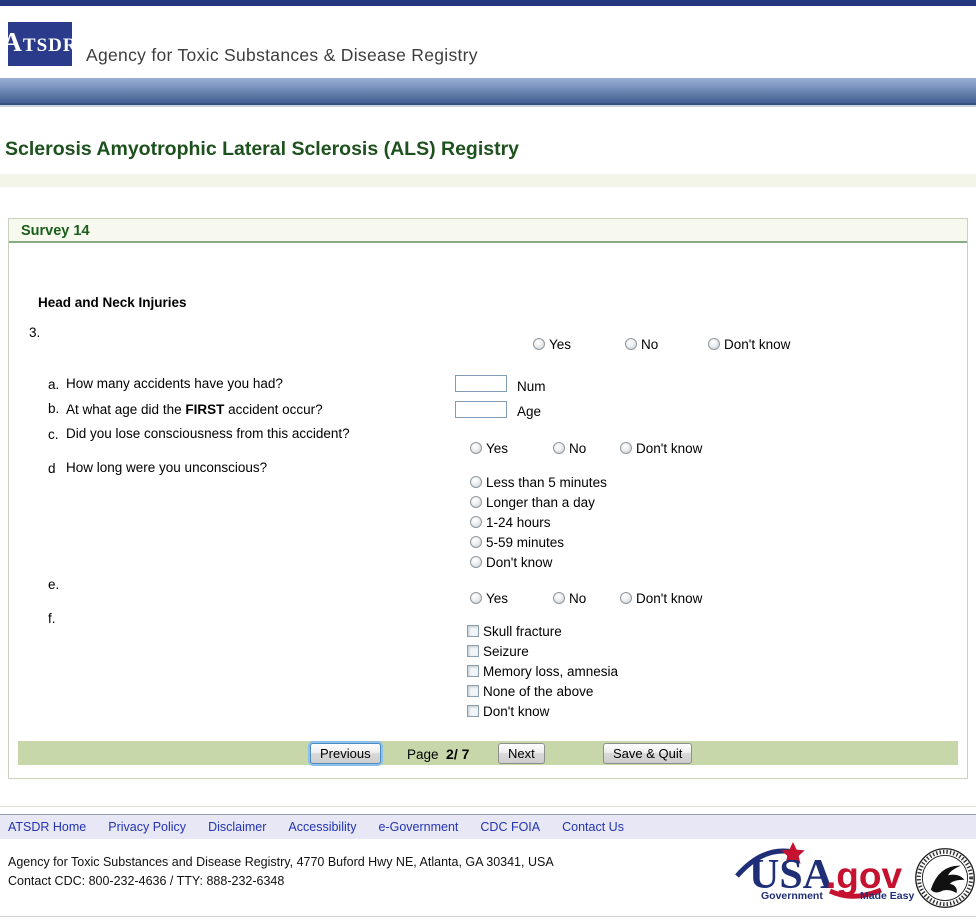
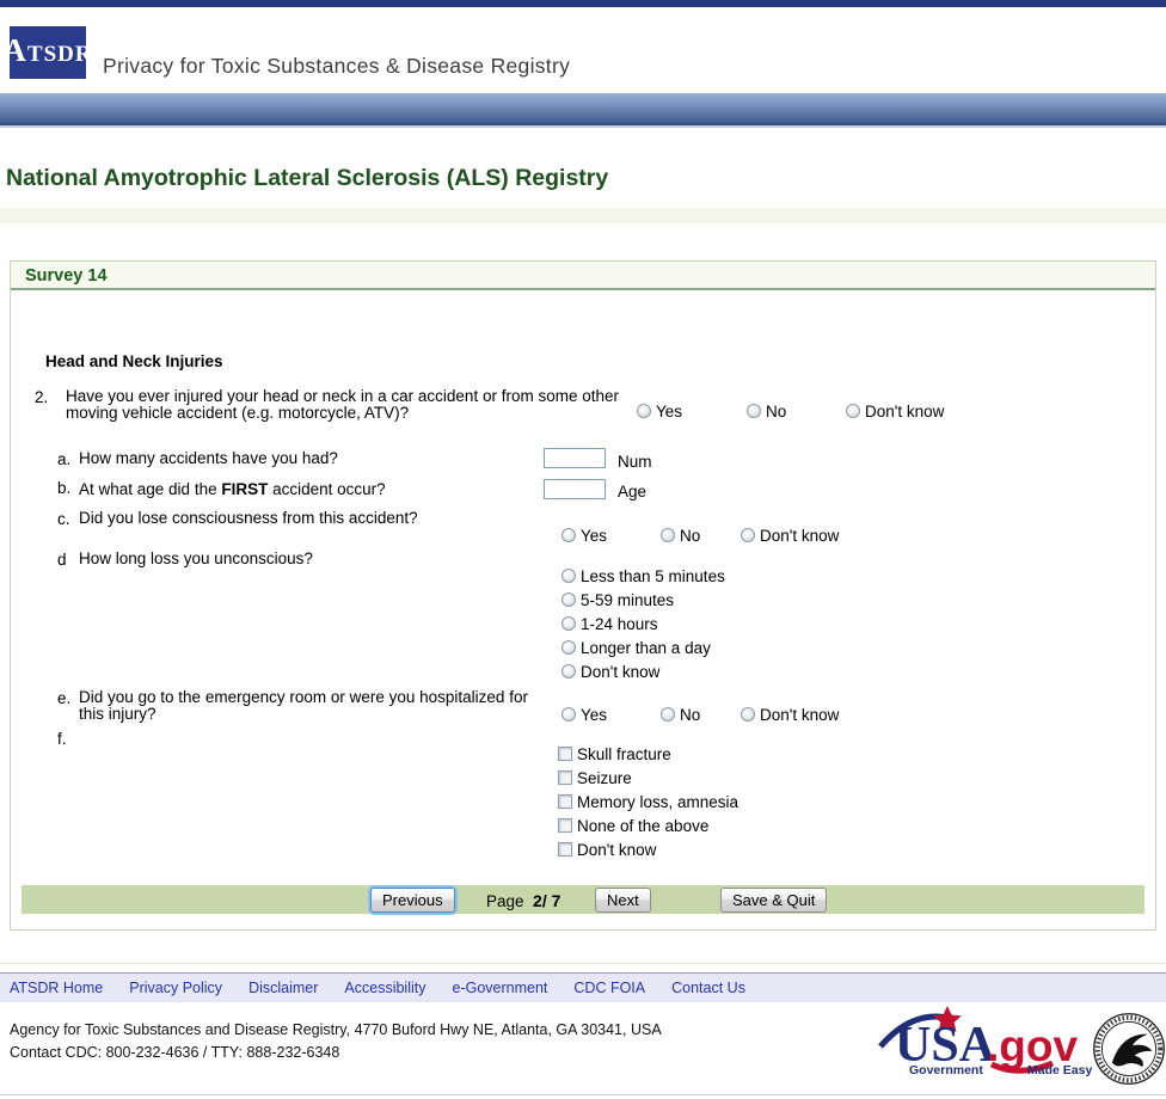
  ATSDR
- Agency for Toxic Substances & Disease Registry
+ Privacy for Toxic Substances & Disease Registry
- Sclerosis Amyotrophic Lateral Sclerosis (ALS) Registry
+ National Amyotrophic Lateral Sclerosis (ALS) Registry
  Survey 14
  Head and Neck Injuries
- 3.
+ 2.
+ Have you ever injured your head or neck in a car accident or from some other moving vehicle accident (e.g. motorcycle, ATV)?
  Yes
  No
  Don't know
  a.
  How many accidents have you had?
  Num
  b.
  At what age did the FIRST accident occur?
  Age
  c.
  Did you lose consciousness from this accident?
  Yes
  No
  Don't know
  d
- How long were you unconscious?
+ How long loss you unconscious?
  Less than 5 minutes
- Longer than a day
+ 5-59 minutes
  1-24 hours
- 5-59 minutes
+ Longer than a day
  Don't know
  e.
+ Did you go to the emergency room or were you hospitalized for this injury?
  Yes
  No
  Don't know
  f.
  Skull fracture
  Seizure
  Memory loss, amnesia
  None of the above
  Don't know
  Previous
  Page 2/ 7
  Next
  Save & Quit
  ATSDR Home
  Privacy Policy
  Disclaimer
  Accessibility
  e-Government
  CDC FOIA
  Contact Us
  Agency for Toxic Substances and Disease Registry, 4770 Buford Hwy NE, Atlanta, GA 30341, USA
  Contact CDC: 800-232-4636 / TTY: 888-232-6348
  USA
  .gov
  Government
  Made Easy
